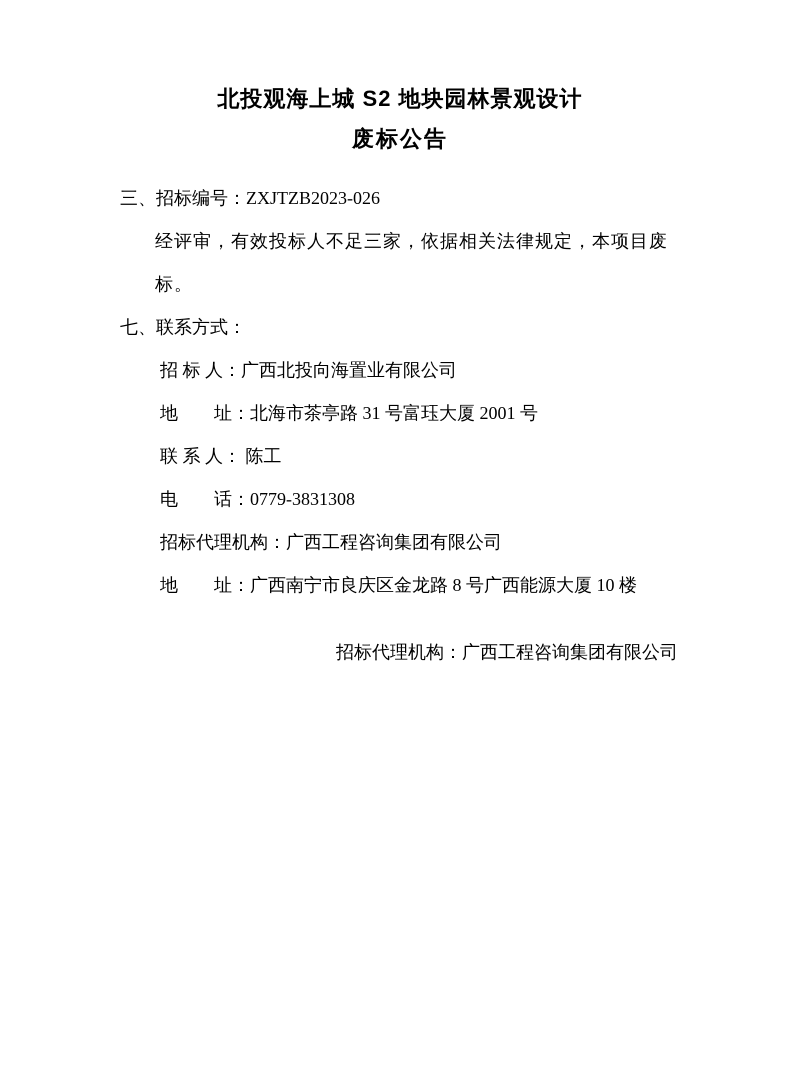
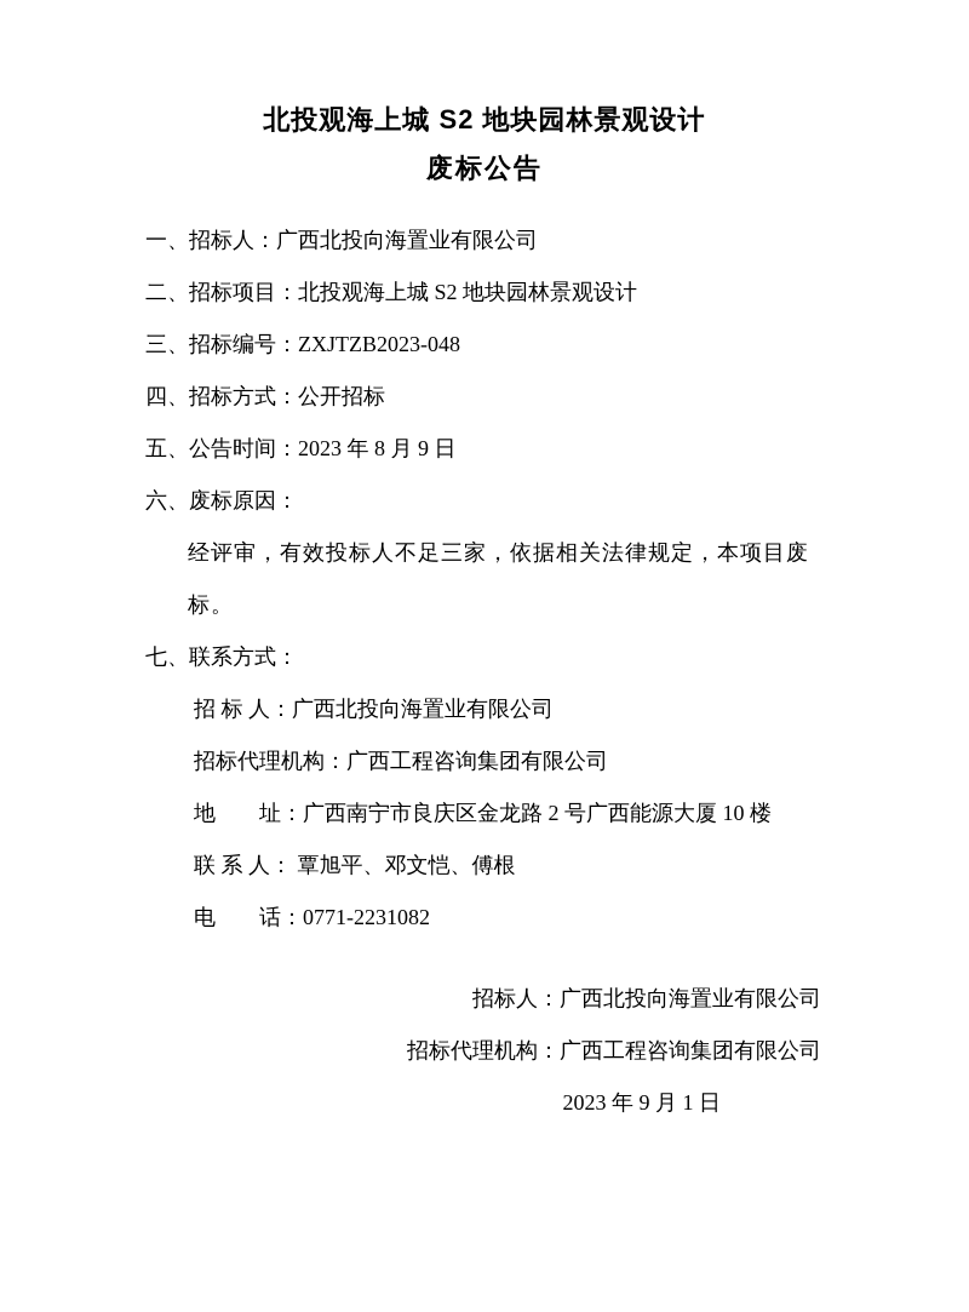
  北投观海上城 S2 地块园林景观设计
  废标公告
+ 一、招标人：广西北投向海置业有限公司
+ 二、招标项目：北投观海上城 S2 地块园林景观设计
- 三、招标编号：ZXJTZB2023-026
+ 三、招标编号：ZXJTZB2023-048
+ 四、招标方式：公开招标
+ 五、公告时间：2023 年 8 月 9 日
+ 六、废标原因：
  经评审，有效投标人不足三家，依据相关法律规定，本项目废标。
  七、联系方式：
  招 标 人：广西北投向海置业有限公司
- 地 址：北海市茶亭路 31 号富珏大厦 2001 号
- 联 系 人： 陈工
- 电 话：0779-3831308
  招标代理机构：广西工程咨询集团有限公司
- 地 址：广西南宁市良庆区金龙路 8 号广西能源大厦 10 楼
+ 地 址：广西南宁市良庆区金龙路 2 号广西能源大厦 10 楼
+ 联 系 人： 覃旭平、邓文恺、傅根
+ 电 话：0771-2231082
+ 招标人：广西北投向海置业有限公司
  招标代理机构：广西工程咨询集团有限公司
+ 2023 年 9 月 1 日
